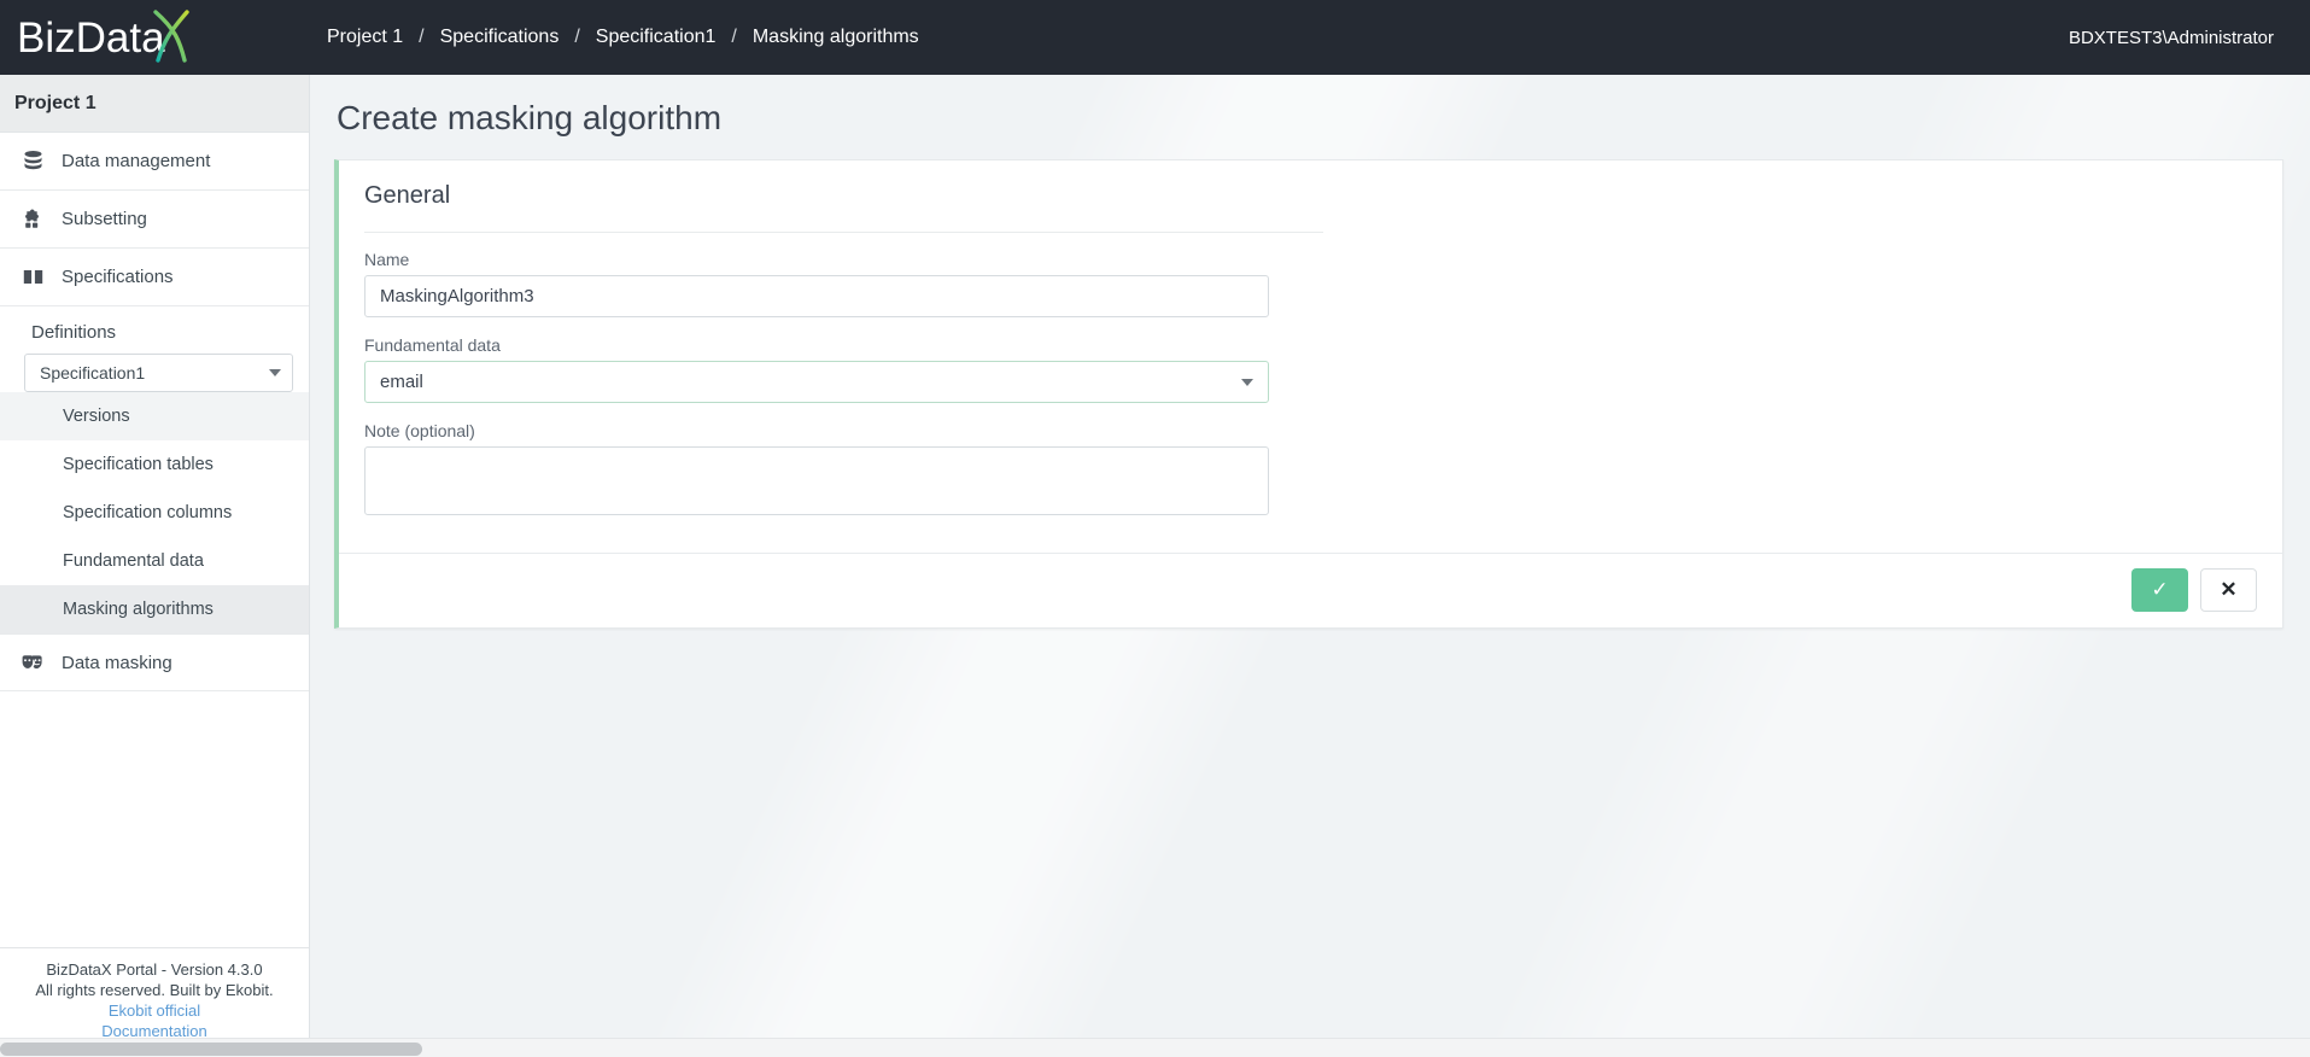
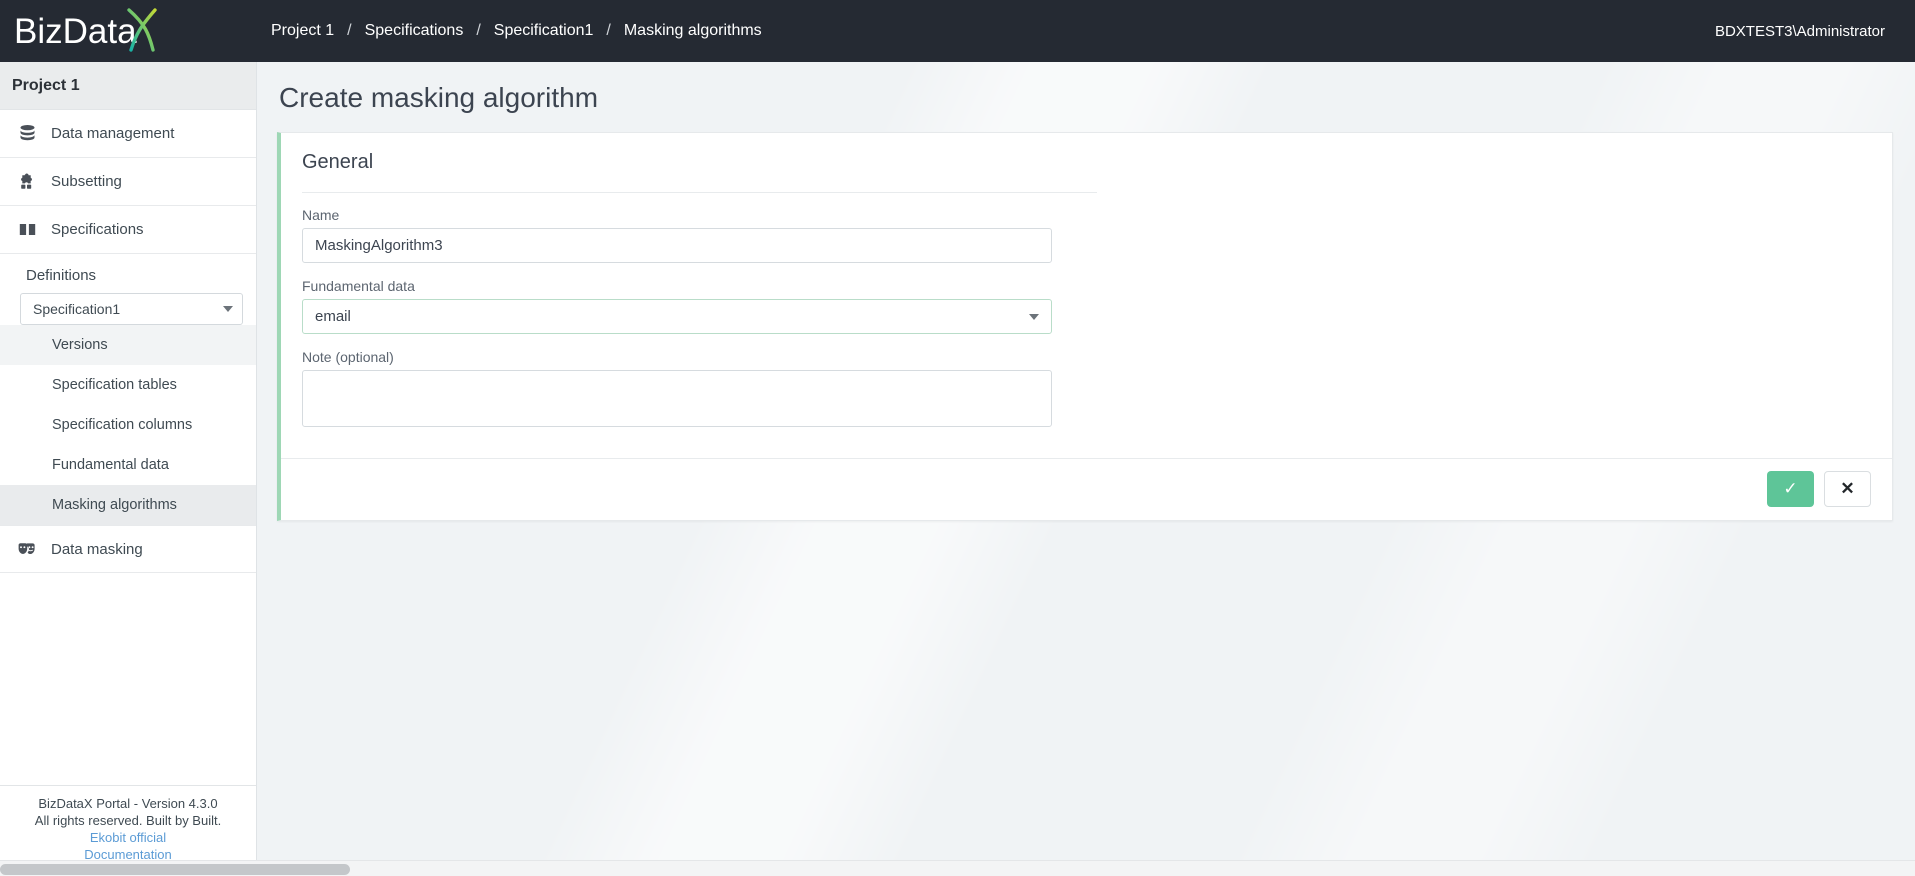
  BizData
  Project 1
  /
  Specifications
  /
  Specification1
  /
  Masking algorithms
  BDXTEST3\Administrator
  Project 1
  Data management
  Subsetting
  Specifications
  Definitions
  Specification1
  Versions
  Specification tables
  Specification columns
  Fundamental data
  Masking algorithms
  Data masking
  BizDataX Portal - Version 4.3.0
- All rights reserved. Built by Ekobit.
+ All rights reserved. Built by Built.
  Ekobit official
  Documentation
  Create masking algorithm
  General
  Name
  MaskingAlgorithm3
  Fundamental data
  email
  Note (optional)
  ✓
  ✕
